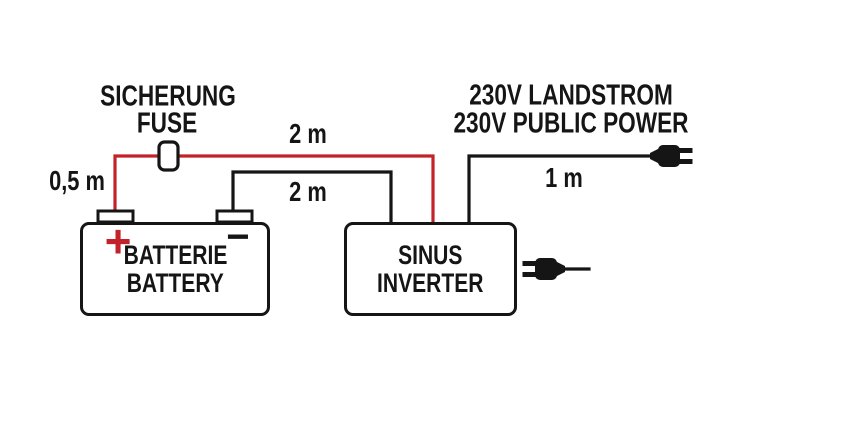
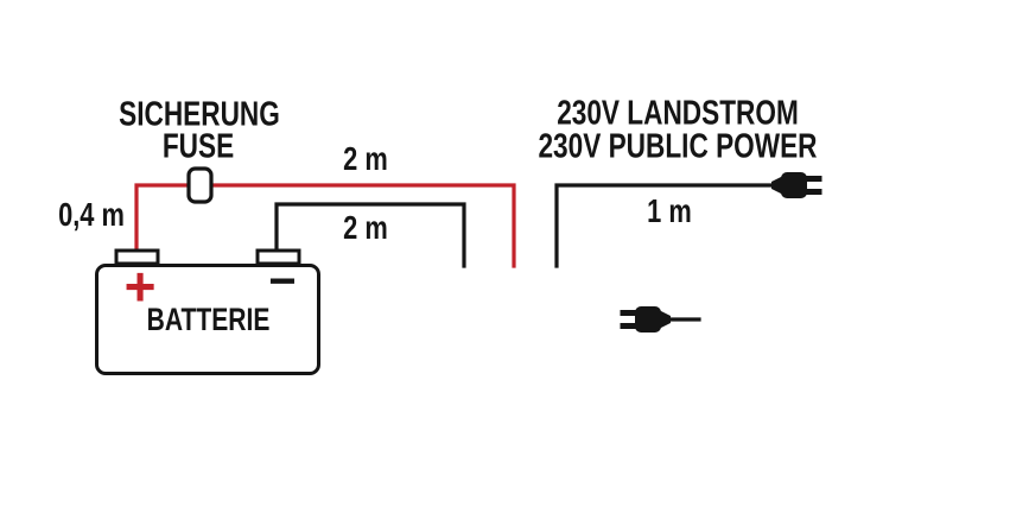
  SICHERUNG
  FUSE
  230V LANDSTROM
  230V PUBLIC POWER
- 0,5 m
+ 0,4 m
  2 m
  2 m
  1 m
  +
  −
  BATTERIE
- BATTERY
- SINUS
- INVERTER
